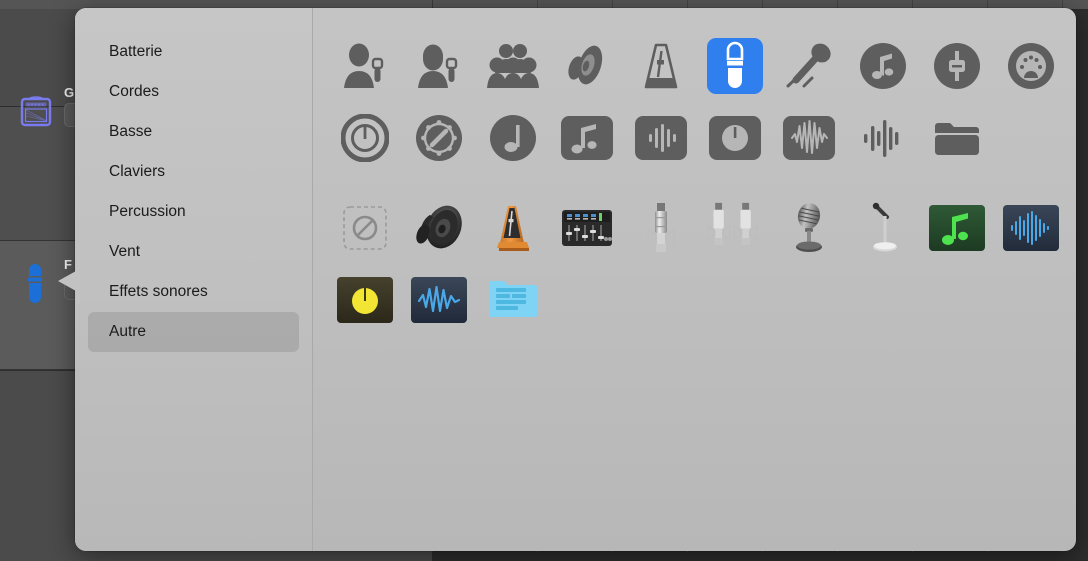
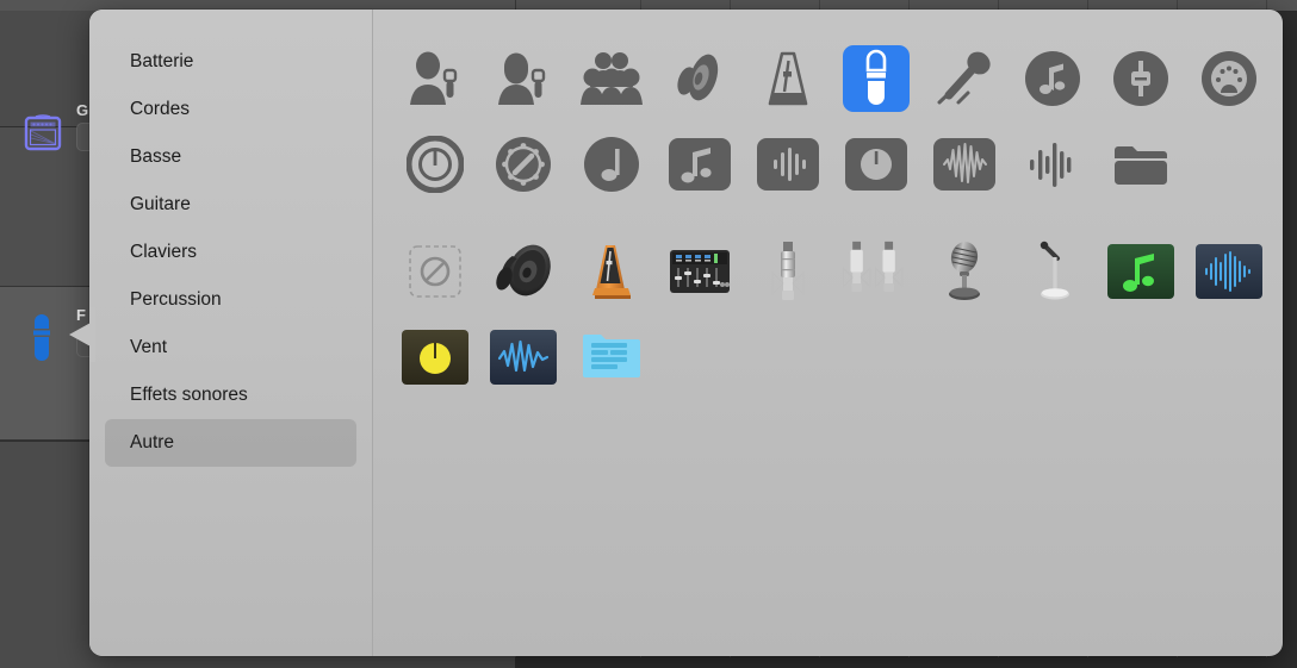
  G
  F
  Batterie
  Cordes
  Basse
+ Guitare
  Claviers
  Percussion
  Vent
  Effets sonores
  Autre
